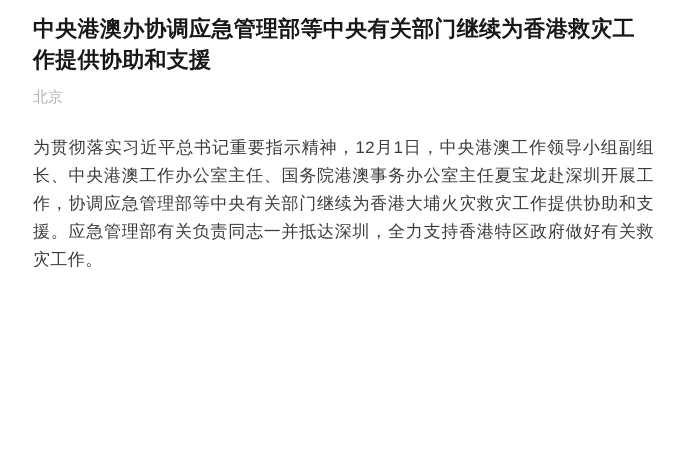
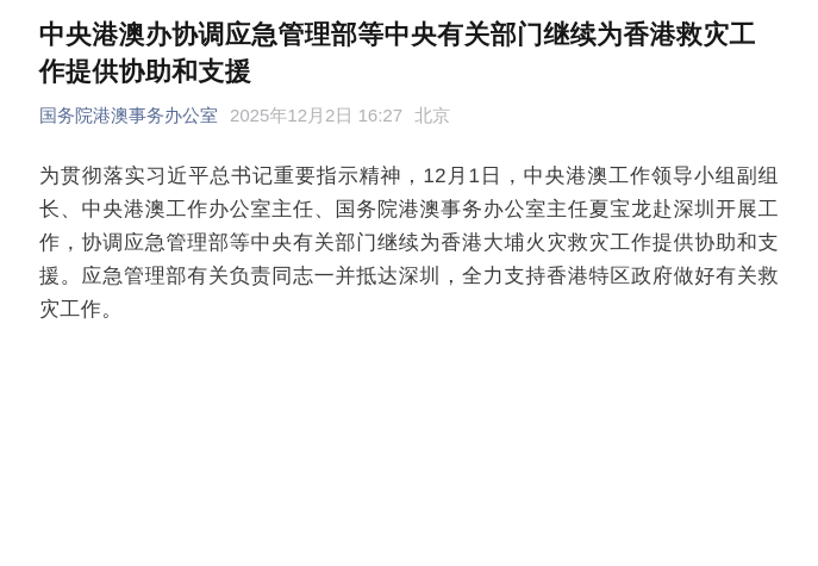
  中央港澳办协调应急管理部等中央有关部门继续为香港救灾工作提供协助和支援
+ 国务院港澳事务办公室
+ 2025年12月2日 16:27
  北京
  为贯彻落实习近平总书记重要指示精神，12月1日，中央港澳工作领导小组副组长、中央港澳工作办公室主任、国务院港澳事务办公室主任夏宝龙赴深圳开展工作，协调应急管理部等中央有关部门继续为香港大埔火灾救灾工作提供协助和支援。应急管理部有关负责同志一并抵达深圳，全力支持香港特区政府做好有关救灾工作。
